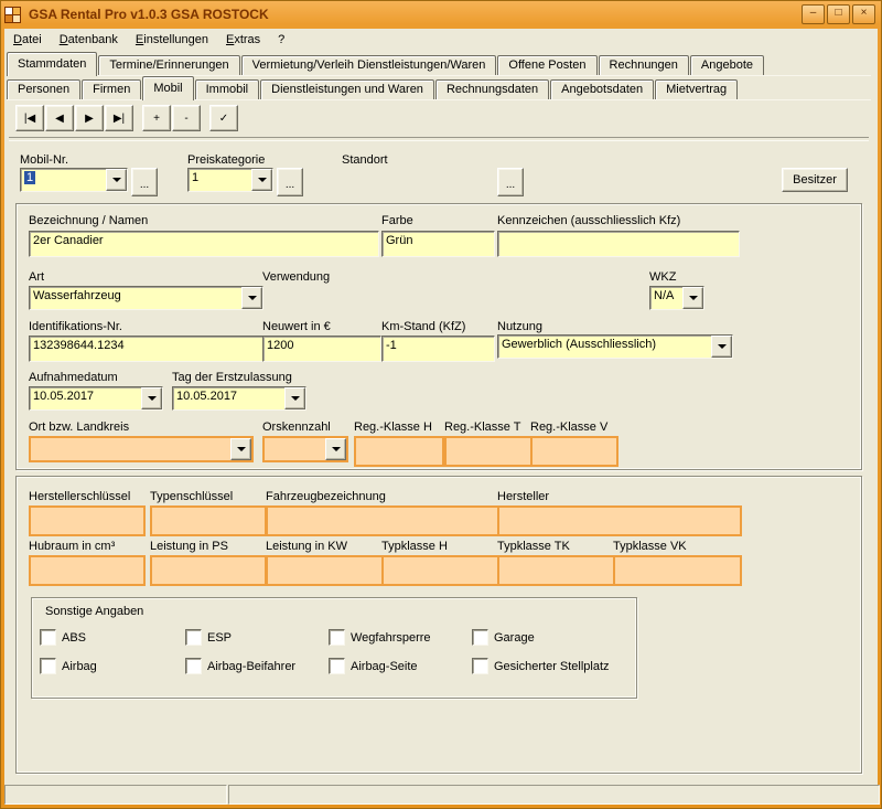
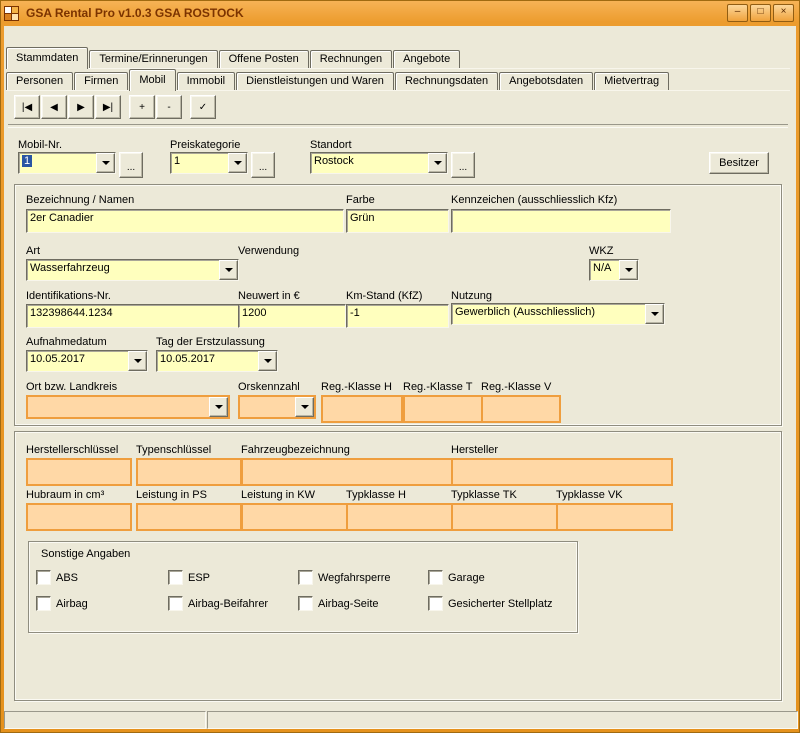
  GSA Rental Pro v1.0.3 GSA ROSTOCK
  –
  □
  ×
- Datei Datenbank Einstellungen Extras ?
  Stammdaten
  Termine/Erinnerungen
- Vermietung/Verleih Dienstleistungen/Waren
  Offene Posten
  Rechnungen
  Angebote
  Personen
  Firmen
  Mobil
  Immobil
  Dienstleistungen und Waren
  Rechnungsdaten
  Angebotsdaten
  Mietvertrag
  |◀
  ◀
  ▶
  ▶|
  +
  -
  ✓
  Mobil-Nr.
  1
  ...
  Preiskategorie
  1
  ...
  Standort
+ Rostock
  ...
  Besitzer
  Bezeichnung / Namen
  Farbe
  Kennzeichen (ausschliesslich Kfz)
  2er Canadier
  Grün
  Art
  Verwendung
  WKZ
  Wasserfahrzeug
  N/A
  Identifikations-Nr.
  Neuwert in €
  Km-Stand (KfZ)
  Nutzung
  132398644.1234
  1200
  -1
  Gewerblich (Ausschliesslich)
  Aufnahmedatum
  Tag der Erstzulassung
  10.05.2017
  10.05.2017
  Ort bzw. Landkreis
  Orskennzahl
  Reg.-Klasse H
  Reg.-Klasse T
  Reg.-Klasse V
  Herstellerschlüssel
  Typenschlüssel
  Fahrzeugbezeichnung
  Hersteller
  Hubraum in cm³
  Leistung in PS
  Leistung in KW
  Typklasse H
  Typklasse TK
  Typklasse VK
  Sonstige Angaben
  ABS
  ESP
  Wegfahrsperre
  Garage
  Airbag
  Airbag-Beifahrer
  Airbag-Seite
  Gesicherter Stellplatz
